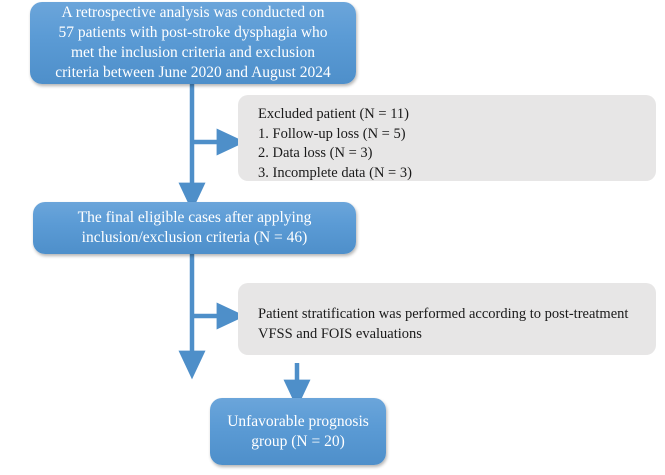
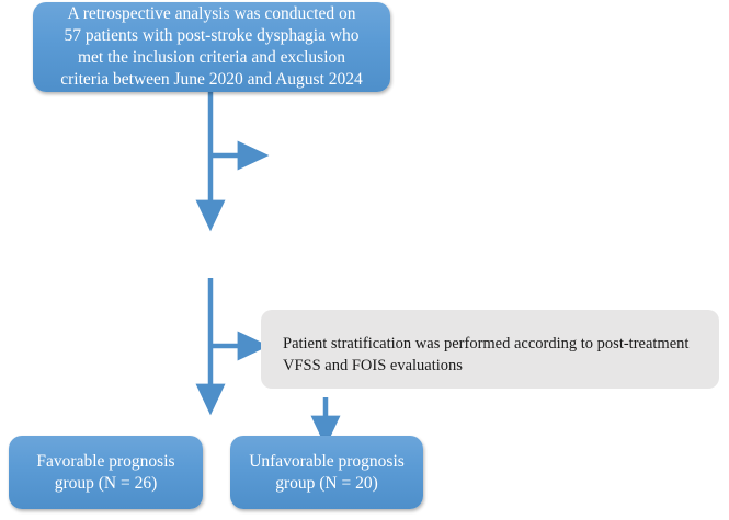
  A retrospective analysis was conducted on
  57 patients with post-stroke dysphagia who
  met the inclusion criteria and exclusion
  criteria between June 2020 and August 2024
- Excluded patient (N = 11)
- 1. Follow-up loss (N = 5)
- 2. Data loss (N = 3)
- 3. Incomplete data (N = 3)
- The final eligible cases after applying
- inclusion/exclusion criteria (N = 46)
  Patient stratification was performed according to post-treatment
  VFSS and FOIS evaluations
+ Favorable prognosis
+ group (N = 26)
  Unfavorable prognosis
  group (N = 20)
